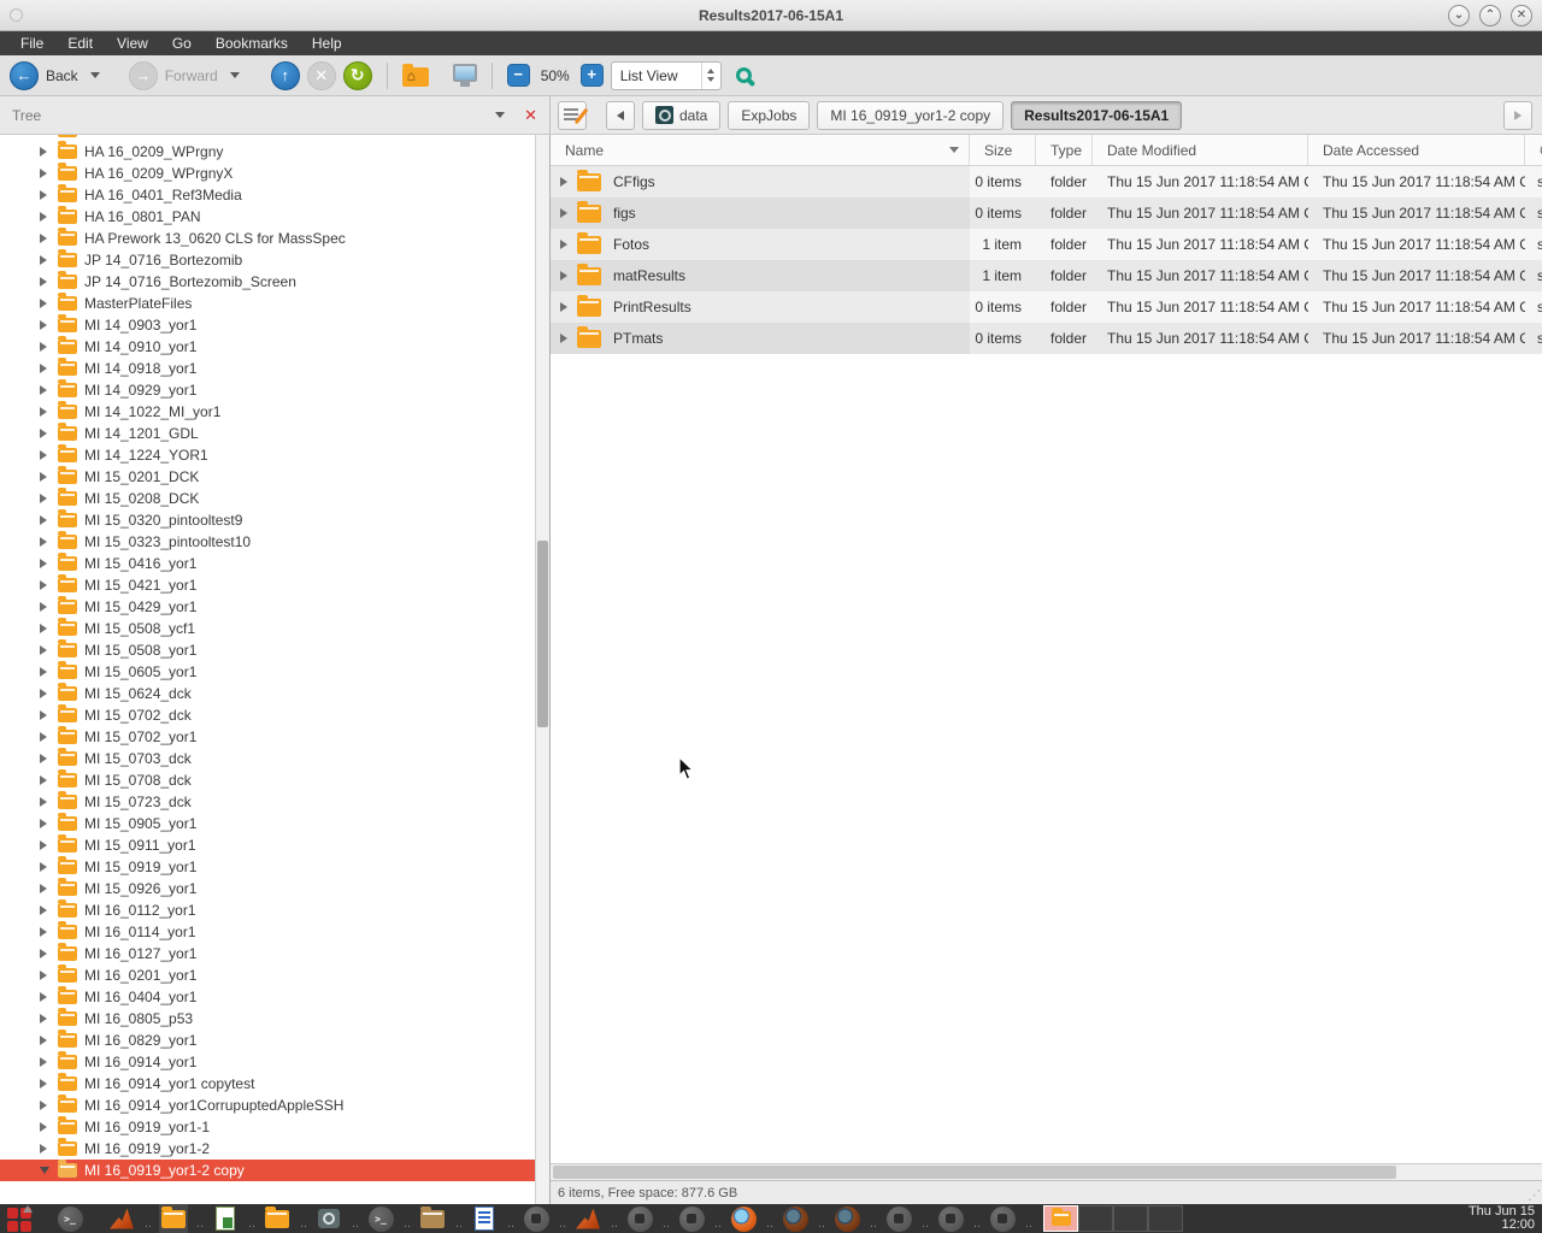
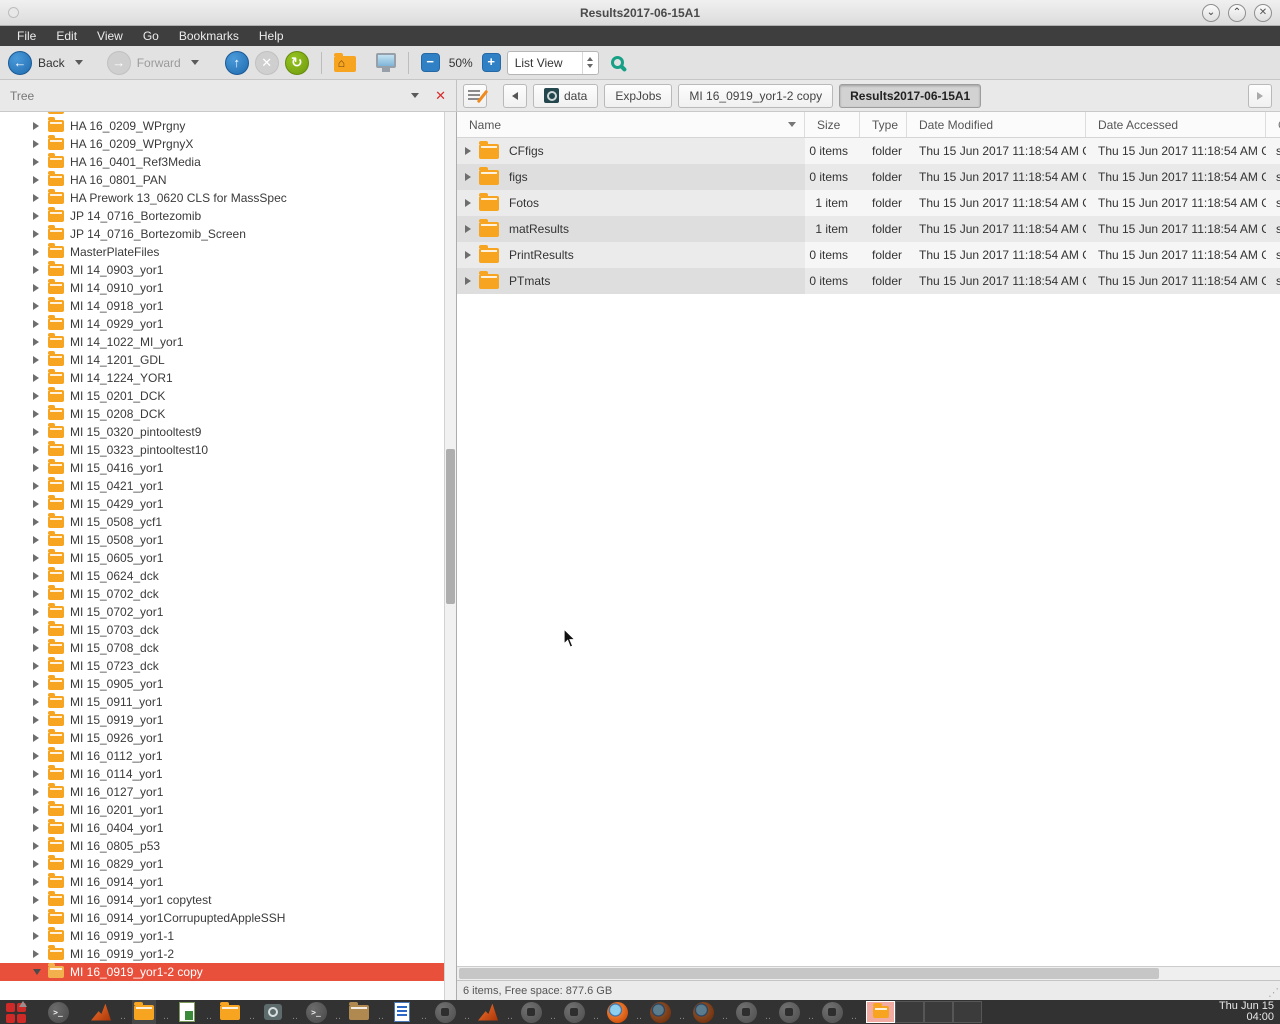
  Results2017-06-15A1
  ⌄
  ⌃
  ✕
  File
  Edit
  View
  Go
  Bookmarks
  Help
  ←
  Back
  →
  Forward
  ↑
  ✕
  ↻
  ⌂
  −
  50%
  +
  List View
  Tree
  ✕
  data
  ExpJobs
  MI 16_0919_yor1-2 copy
  Results2017-06-15A1
  HA 16_0209_WPrgny
  HA 16_0209_WPrgnyX
  HA 16_0401_Ref3Media
  HA 16_0801_PAN
  HA Prework 13_0620 CLS for MassSpec
  JP 14_0716_Bortezomib
  JP 14_0716_Bortezomib_Screen
  MasterPlateFiles
  MI 14_0903_yor1
  MI 14_0910_yor1
  MI 14_0918_yor1
  MI 14_0929_yor1
  MI 14_1022_MI_yor1
  MI 14_1201_GDL
  MI 14_1224_YOR1
  MI 15_0201_DCK
  MI 15_0208_DCK
  MI 15_0320_pintooltest9
  MI 15_0323_pintooltest10
  MI 15_0416_yor1
  MI 15_0421_yor1
  MI 15_0429_yor1
  MI 15_0508_ycf1
  MI 15_0508_yor1
  MI 15_0605_yor1
  MI 15_0624_dck
  MI 15_0702_dck
  MI 15_0702_yor1
  MI 15_0703_dck
  MI 15_0708_dck
  MI 15_0723_dck
  MI 15_0905_yor1
  MI 15_0911_yor1
  MI 15_0919_yor1
  MI 15_0926_yor1
  MI 16_0112_yor1
  MI 16_0114_yor1
  MI 16_0127_yor1
  MI 16_0201_yor1
  MI 16_0404_yor1
  MI 16_0805_p53
  MI 16_0829_yor1
  MI 16_0914_yor1
  MI 16_0914_yor1 copytest
  MI 16_0914_yor1CorrupuptedAppleSSH
  MI 16_0919_yor1-1
  MI 16_0919_yor1-2
  MI 16_0919_yor1-2 copy
  Name
  Size
  Type
  Date Modified
  Date Accessed
  CFfigs
  0 items
  folder
  Thu 15 Jun 2017 11:18:54 AM
  Thu 15 Jun 2017 11:18:54 AM C
  s
  figs
  0 items
  folder
  Thu 15 Jun 2017 11:18:54 AM
  Thu 15 Jun 2017 11:18:54 AM C
  s
  Fotos
  1 item
  folder
  Thu 15 Jun 2017 11:18:54 AM
  Thu 15 Jun 2017 11:18:54 AM C
  s
  matResults
  1 item
  folder
  Thu 15 Jun 2017 11:18:54 AM
  Thu 15 Jun 2017 11:18:54 AM C
  s
  PrintResults
  0 items
  folder
  Thu 15 Jun 2017 11:18:54 AM
  Thu 15 Jun 2017 11:18:54 AM C
  s
  PTmats
  0 items
  folder
  Thu 15 Jun 2017 11:18:54 AM
  Thu 15 Jun 2017 11:18:54 AM C
  s
  6 items, Free space: 877.6 GB
  ⋰
  >_
  ‥
  ‥
  ‥
  ‥
  ‥
  >_
  ‥
  ‥
  ‥
  ‥
  ‥
  ‥
  ‥
  ‥
  ‥
  ‥
  ‥
  ‥
  ‥
  Thu Jun 15
- 12:00
+ 04:00
